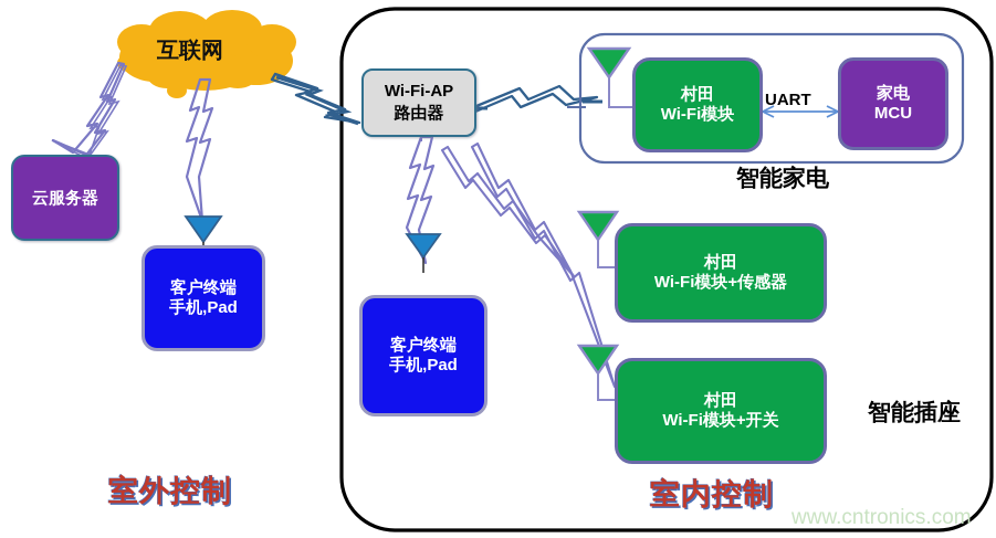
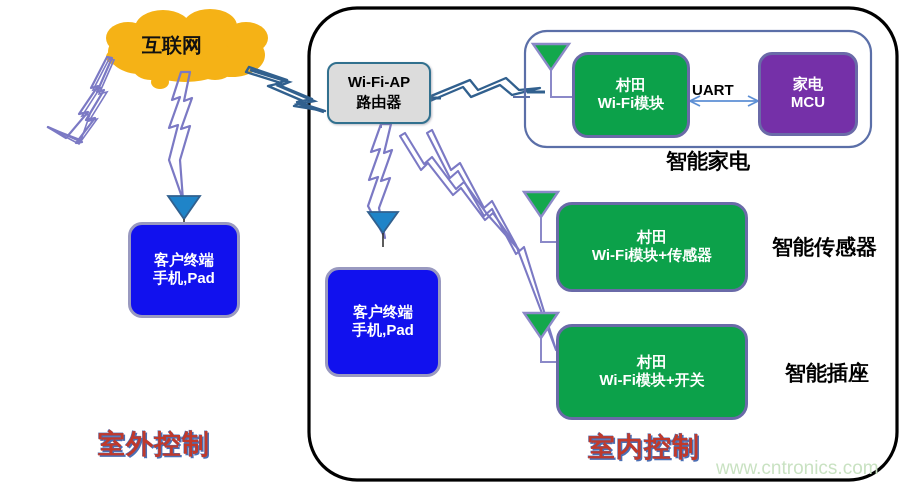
  互联网
- 云服务器
  客户终端
  手机,Pad
  Wi-Fi-AP
  路由器
  客户终端
  手机,Pad
  村田
  Wi-Fi模块
  家电
  MCU
  UART
  村田
  Wi-Fi模块+传感器
  村田
  Wi-Fi模块+开关
  智能家电
+ 智能传感器
  智能插座
  室外控制
  室内控制
  www.cntronics.com
